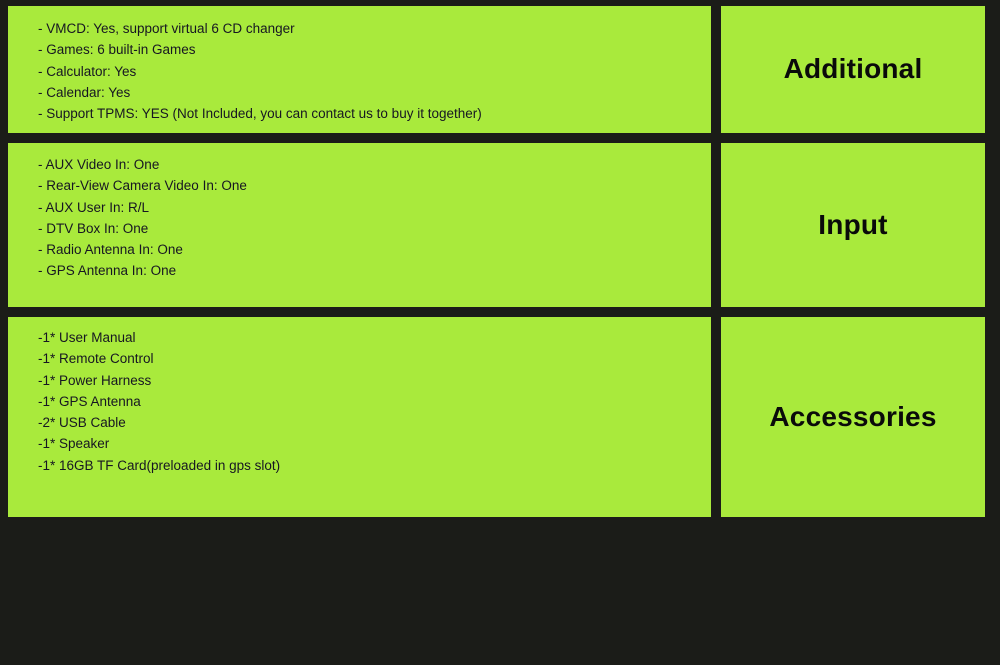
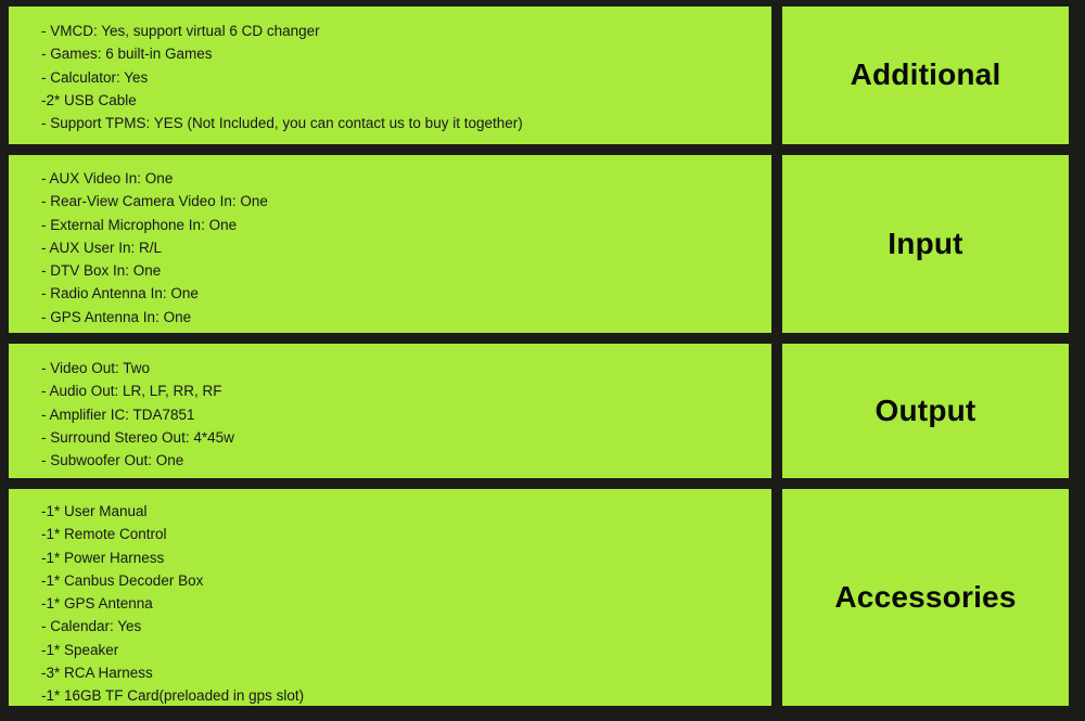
  - VMCD: Yes, support virtual 6 CD changer
  - Games: 6 built-in Games
  - Calculator: Yes
- - Calendar: Yes
+ -2* USB Cable
  - Support TPMS: YES (Not Included, you can contact us to buy it together)
  Additional
  - AUX Video In: One
  - Rear-View Camera Video In: One
+ - External Microphone In: One
  - AUX User In: R/L
  - DTV Box In: One
  - Radio Antenna In: One
  - GPS Antenna In: One
  Input
+ - Video Out: Two
+ - Audio Out: LR, LF, RR, RF
+ - Amplifier IC: TDA7851
+ - Surround Stereo Out: 4*45w
+ - Subwoofer Out: One
+ Output
  -1* User Manual
  -1* Remote Control
  -1* Power Harness
+ -1* Canbus Decoder Box
  -1* GPS Antenna
- -2* USB Cable
+ - Calendar: Yes
  -1* Speaker
+ -3* RCA Harness
  -1* 16GB TF Card(preloaded in gps slot)
  Accessories
